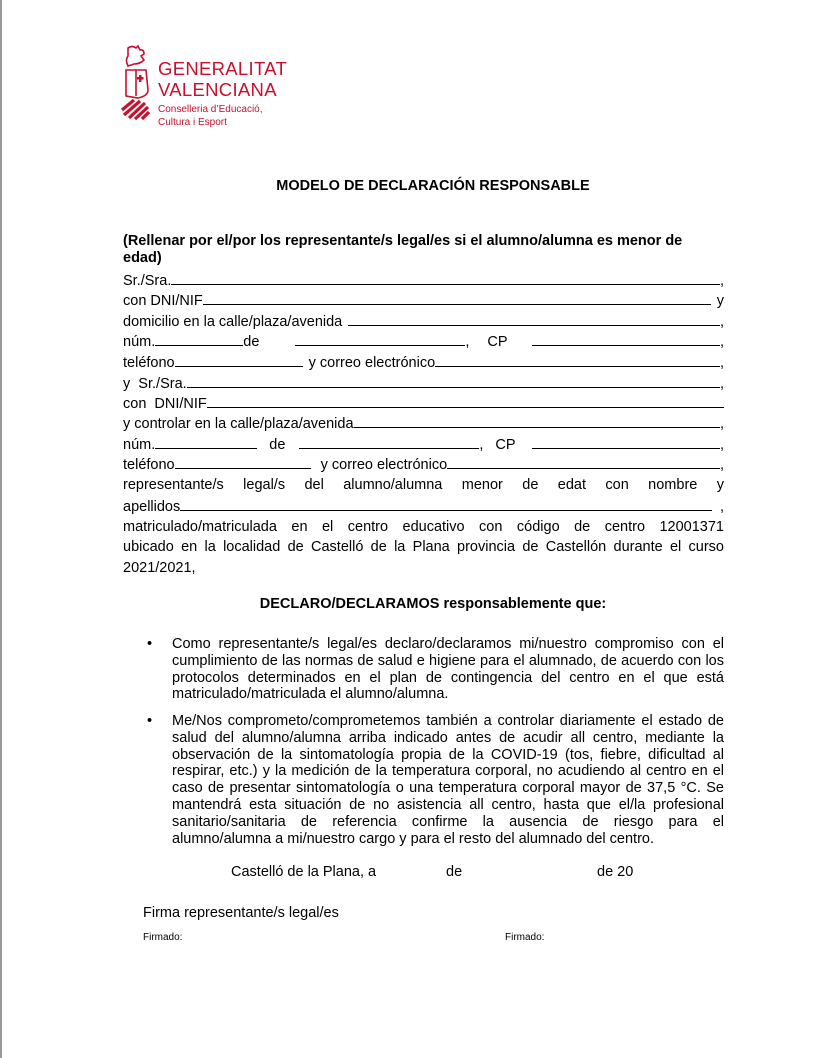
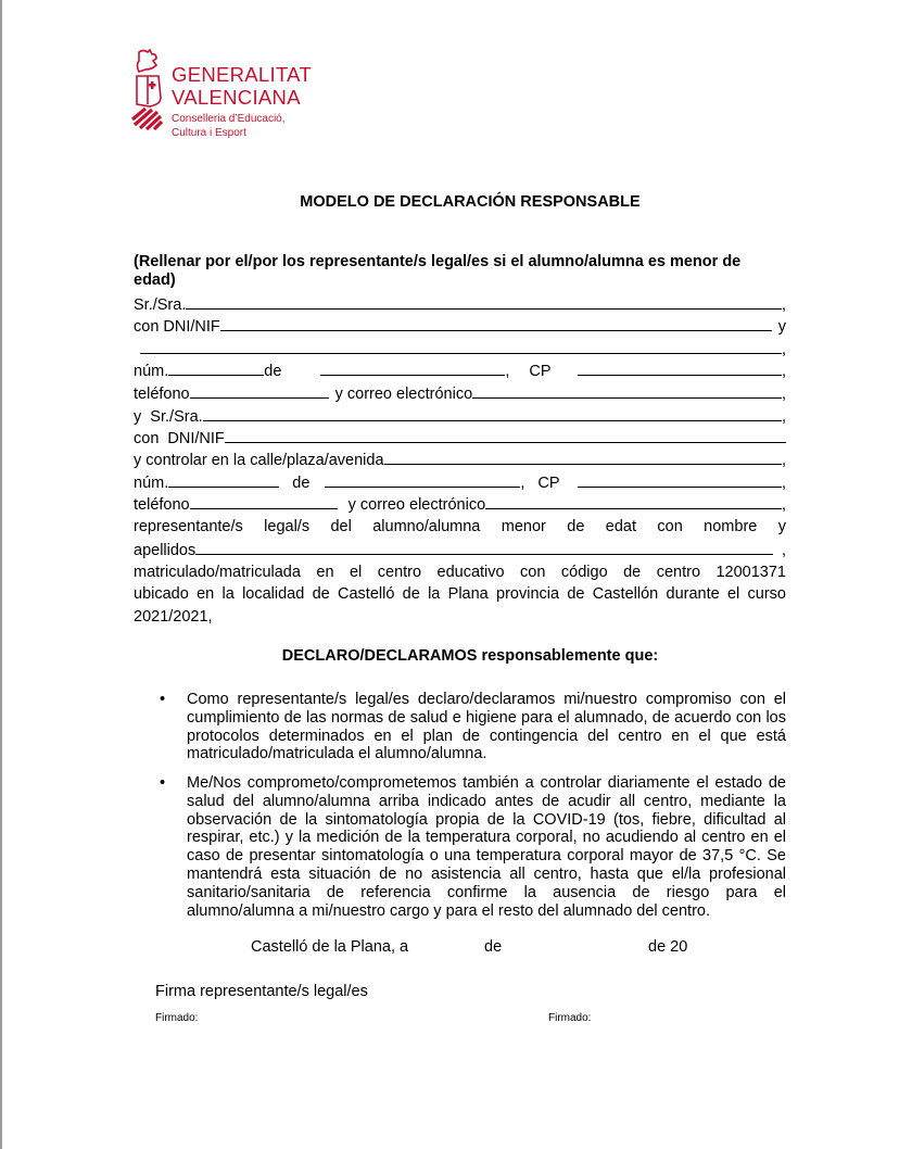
  GENERALITAT
  VALENCIANA
  Conselleria d’Educació,
  Cultura i Esport
  MODELO DE DECLARACIÓN RESPONSABLE
  (Rellenar por el/por los representante/s legal/es si el alumno/alumna es menor de edad)
  Sr./Sra.
  ,
  con DNI/NIF
  y
- domicilio en la calle/plaza/avenida
  ,
  núm.
  de
  ,
  CP
  ,
  teléfono
  y correo electrónico
  ,
  y Sr./Sra.
  ,
  con DNI/NIF
  y controlar en la calle/plaza/avenida
  ,
  núm.
  de
  ,
  CP
  ,
  teléfono
  y correo electrónico
  ,
  representante/s legal/s del alumno/alumna menor de edat con nombre y
  apellidos
  ,
  matriculado/matriculada en el centro educativo con código de centro 12001371
  ubicado en la localidad de Castelló de la Plana provincia de Castellón durante el curso
  2021/2021,
  DECLARO/DECLARAMOS responsablemente que:
  •
  Como representante/s legal/es declaro/declaramos mi/nuestro compromiso con el cumplimiento de las normas de salud e higiene para el alumnado, de acuerdo con los protocolos determinados en el plan de contingencia del centro en el que está matriculado/matriculada el alumno/alumna.
  •
  Me/Nos comprometo/comprometemos también a controlar diariamente el estado de salud del alumno/alumna arriba indicado antes de acudir all centro, mediante la observación de la sintomatología propia de la COVID-19 (tos, fiebre, dificultad al respirar, etc.) y la medición de la temperatura corporal, no acudiendo al centro en el caso de presentar sintomatología o una temperatura corporal mayor de 37,5 °C. Se mantendrá esta situación de no asistencia all centro, hasta que el/la profesional sanitario/sanitaria de referencia confirme la ausencia de riesgo para el alumno/alumna a mi/nuestro cargo y para el resto del alumnado del centro.
  Castelló de la Plana, a
  de
  de 20
  Firma representante/s legal/es
  Firmado:
  Firmado:
